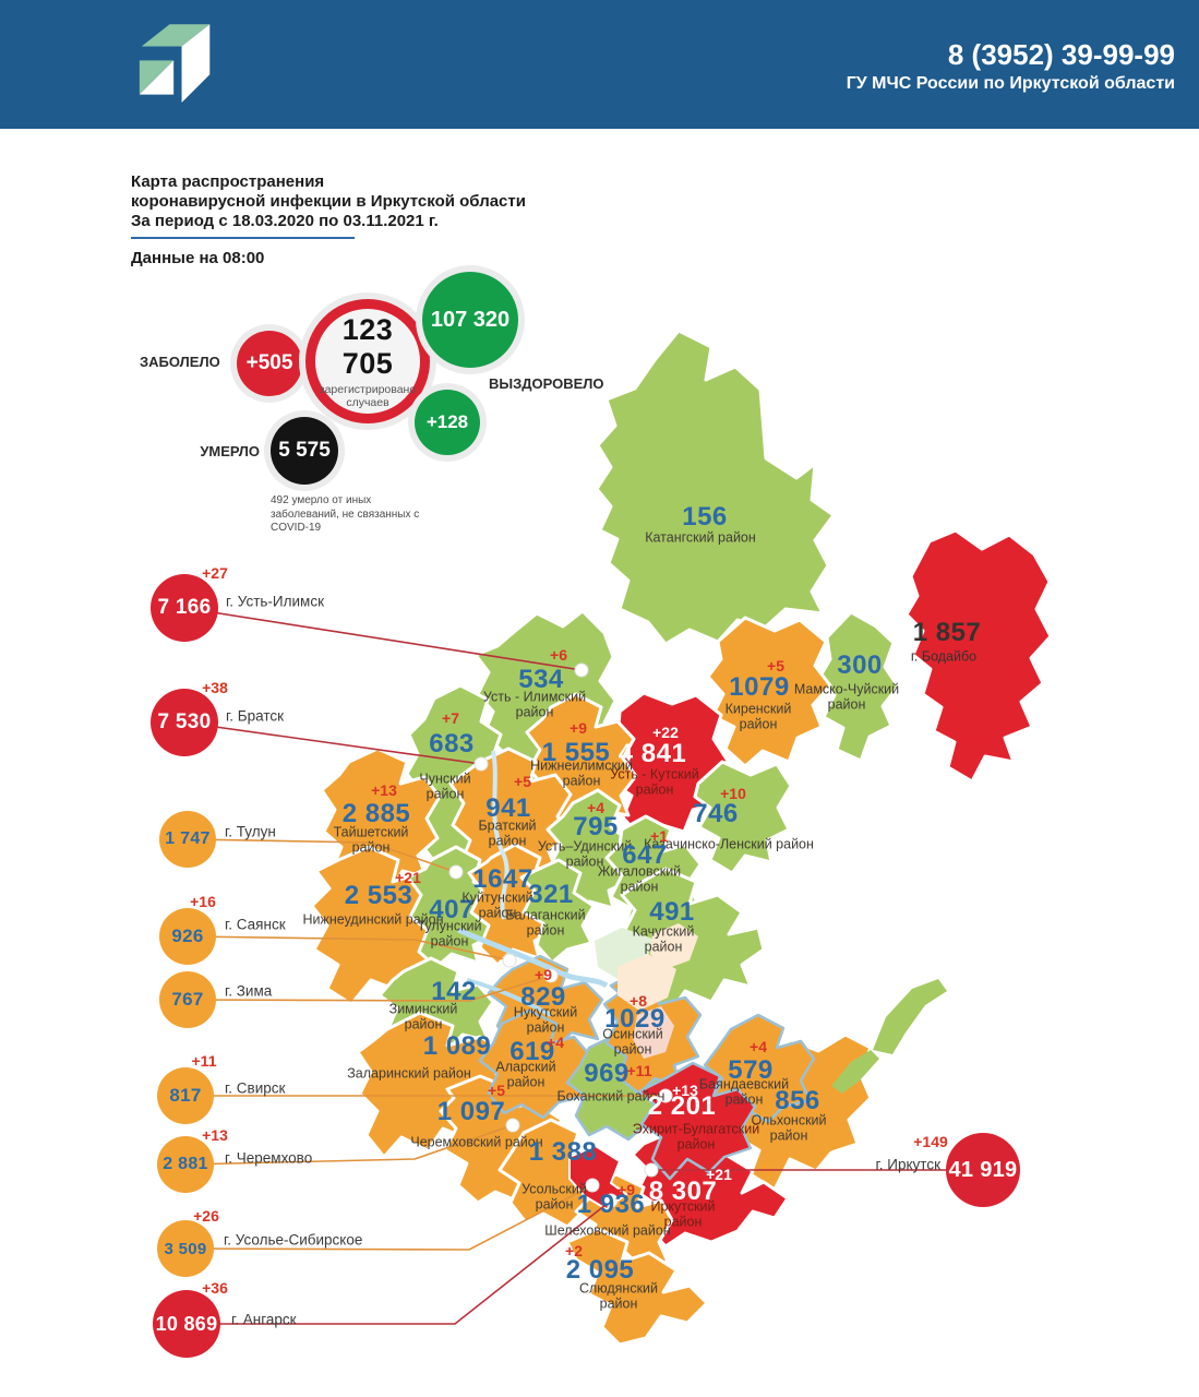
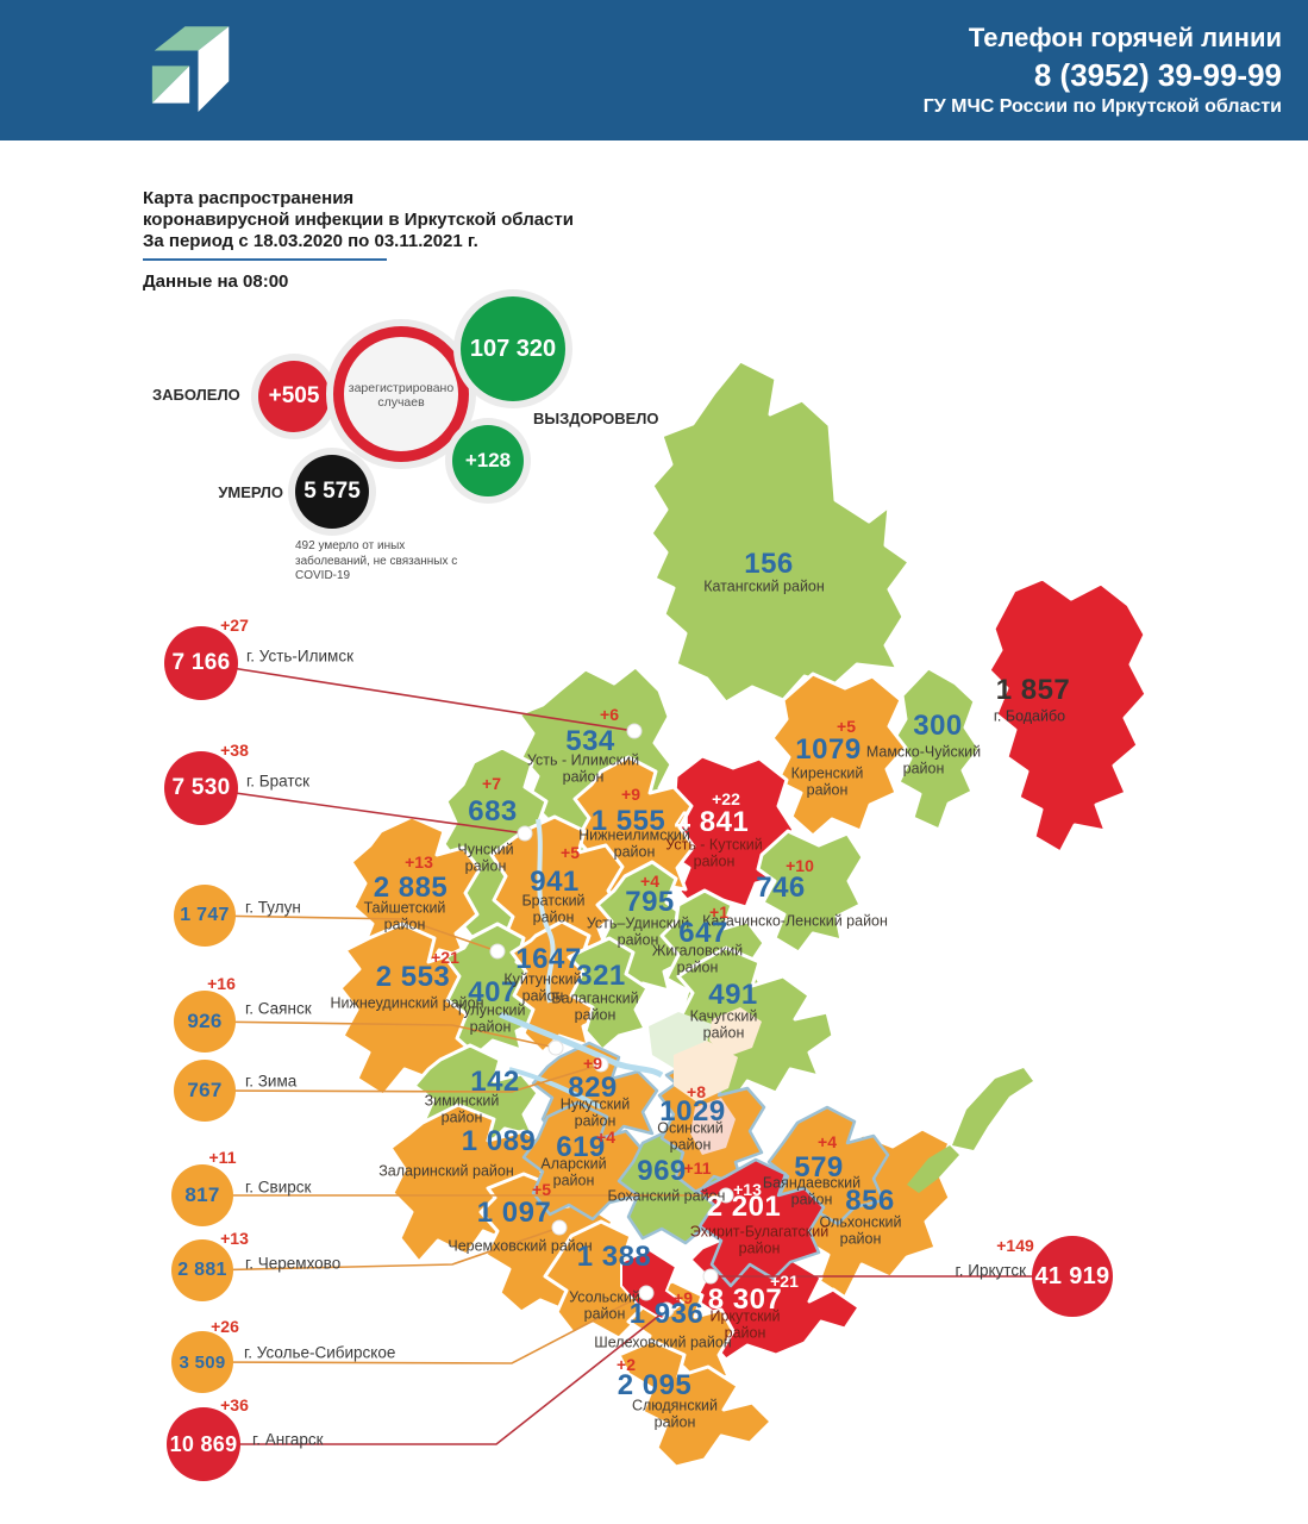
+ Телефон горячей линии
  8 (3952) 39-99-99
  ГУ МЧС России по Иркутской области
  Карта распространения
  коронавирусной инфекции в Иркутской области
  За период с 18.03.2020 по 03.11.2021 г.
  Данные на 08:00
  ЗАБОЛЕЛО
  +505
- 123 705
  зарегистрировано случаев
  107 320
  ВЫЗДОРОВЕЛО
  +128
  УМЕРЛО
  5 575
  492 умерло от иных заболеваний, не связанных с COVID-19
  156
  Катангский район
  1 857
  г. Бодайбо
  300
  Мамско-Чуйский район
  1079
  +5
  Киренский район
  534
  +6
  Усть - Илимский район
  4 841
  +22
  Усть - Кутский район
  746
  +10
  Казачинско-Ленский район
  1 555
  +9
  Нижнеилимский район
  683
  +7
  Чунский район
  2 885
  +13
  Тайшетский район
  941
  +5
  Братский район
  795
  +4
  Усть–Удинский район
  647
  +1
  Жигаловский район
  2 553
  +21
  Нижнеудинский район
  407
  Тулунский район
  1647
  Куйтунский район
  321
  Балаганский район
  491
  Качугский район
  142
  Зиминский район
  1 089
  Заларинский район
  1 097
  +5
  Черемховский район
  1 388
  Усольский район
  856
  Ольхонский район
  8 307
  +21
  Иркутский район
  1 936
  +9
  Шелеховский район
  2 095
  +2
  Слюдянский район
  829
  +9
  Нукутский район
  619
  +4
  Аларский район
  969
  +11
  Боханский район
  1029
  +8
  Осинский район
  579
  +4
  Баяндаевский район
  2 201
  +13
  Эхирит-Булагатский район
  7 166
  г. Усть-Илимск
  +27
  7 530
  г. Братск
  +38
  1 747
  г. Тулун
  926
  г. Саянск
  +16
  767
  г. Зима
  817
  г. Свирск
  +11
  2 881
  г. Черемхово
  +13
  3 509
  г. Усолье-Сибирское
  +26
  10 869
  г. Ангарск
  +36
  41 919
  г. Иркутск
  +149
